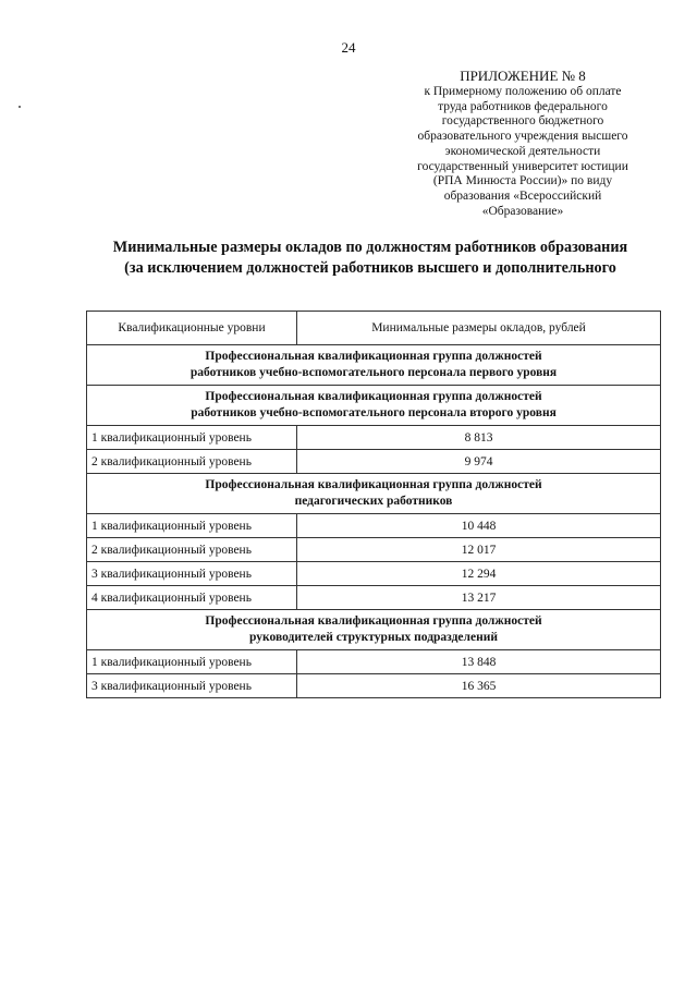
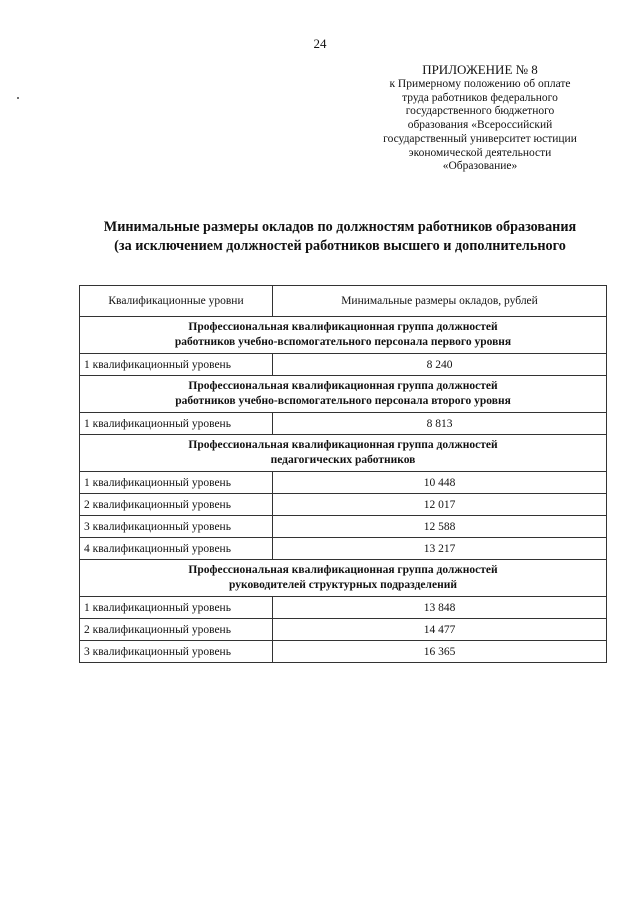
  24
  ПРИЛОЖЕНИЕ № 8
  к Примерному положению об оплате
  труда работников федерального
  государственного бюджетного
- образовательного учреждения высшего
- экономической деятельности
+ образования «Всероссийский
  государственный университет юстиции
- (РПА Минюста России)» по виду
- образования «Всероссийский
+ экономической деятельности
  «Образование»
  Минимальные размеры окладов по должностям работников образования
  (за исключением должностей работников высшего и дополнительного
  Квалификационные уровни	Минимальные размеры окладов, рублей
  Профессиональная квалификационная группа должностей работников учебно-вспомогательного персонала первого уровня
+ 1 квалификационный уровень	8 240
  Профессиональная квалификационная группа должностей работников учебно-вспомогательного персонала второго уровня
  1 квалификационный уровень	8 813
- 2 квалификационный уровень	9 974
  Профессиональная квалификационная группа должностей педагогических работников
  1 квалификационный уровень	10 448
  2 квалификационный уровень	12 017
- 3 квалификационный уровень	12 294
+ 3 квалификационный уровень	12 588
  4 квалификационный уровень	13 217
  Профессиональная квалификационная группа должностей руководителей структурных подразделений
  1 квалификационный уровень	13 848
+ 2 квалификационный уровень	14 477
  3 квалификационный уровень	16 365
